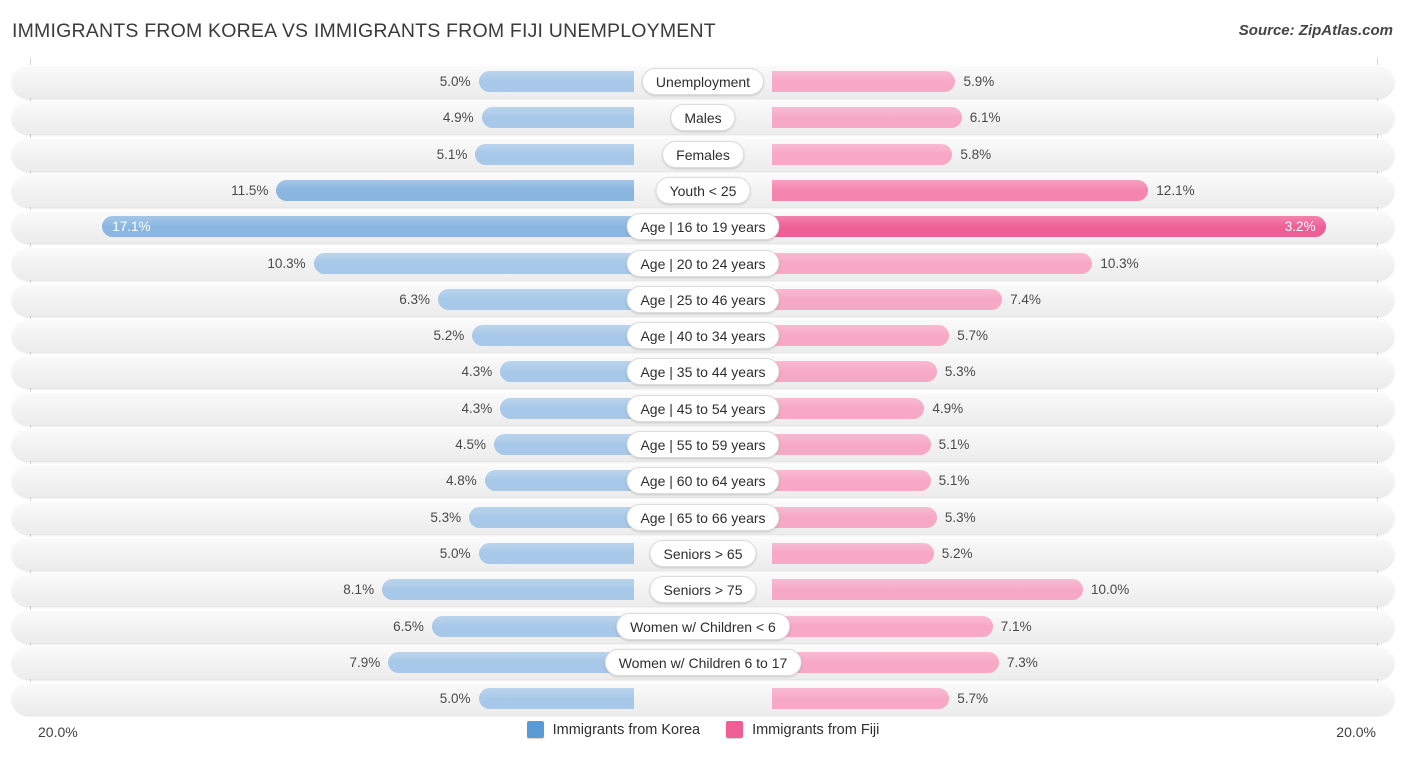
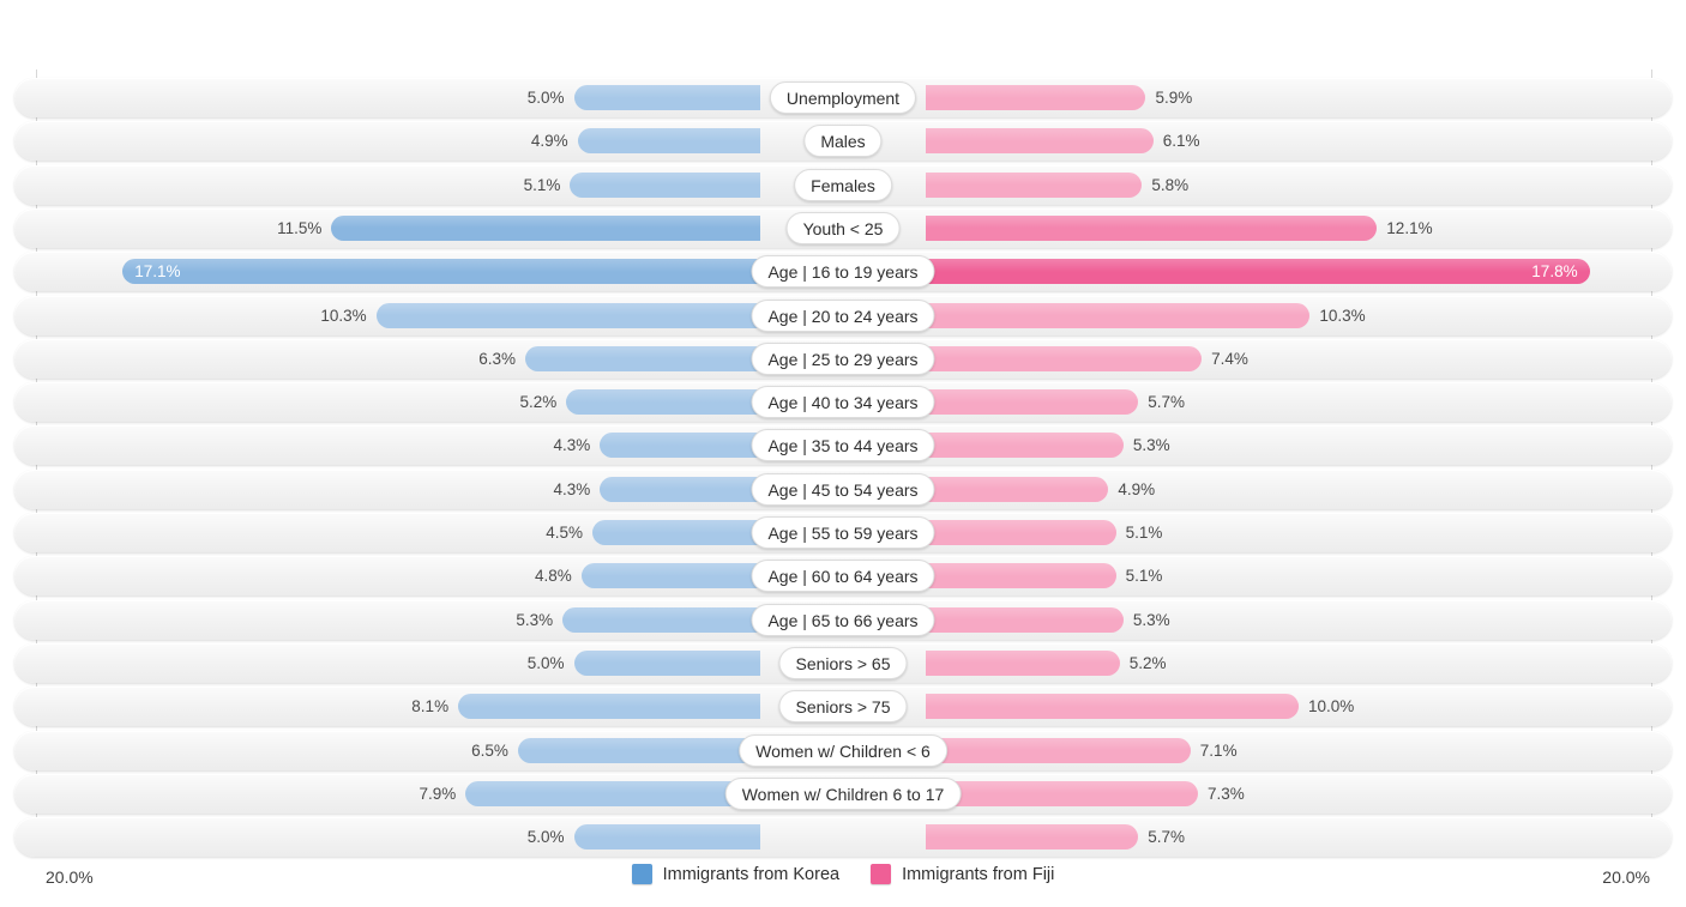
- IMMIGRANTS FROM KOREA VS IMMIGRANTS FROM FIJI UNEMPLOYMENT
- Source: ZipAtlas.com
  5.0%
  5.9%
  Unemployment
  4.9%
  6.1%
  Males
  5.1%
  5.8%
  Females
  11.5%
  12.1%
  Youth < 25
  17.1%
- 3.2%
+ 17.8%
  Age | 16 to 19 years
  10.3%
  10.3%
  Age | 20 to 24 years
  6.3%
  7.4%
- Age | 25 to 46 years
+ Age | 25 to 29 years
  5.2%
  5.7%
  Age | 40 to 34 years
  4.3%
  5.3%
  Age | 35 to 44 years
  4.3%
  4.9%
  Age | 45 to 54 years
  4.5%
  5.1%
  Age | 55 to 59 years
  4.8%
  5.1%
  Age | 60 to 64 years
  5.3%
  5.3%
  Age | 65 to 66 years
  5.0%
  5.2%
  Seniors > 65
  8.1%
  10.0%
  Seniors > 75
  6.5%
  7.1%
  Women w/ Children < 6
  7.9%
  7.3%
  Women w/ Children 6 to 17
  5.0%
  5.7%
  20.0%
  20.0%
  Immigrants from Korea
  Immigrants from Fiji
